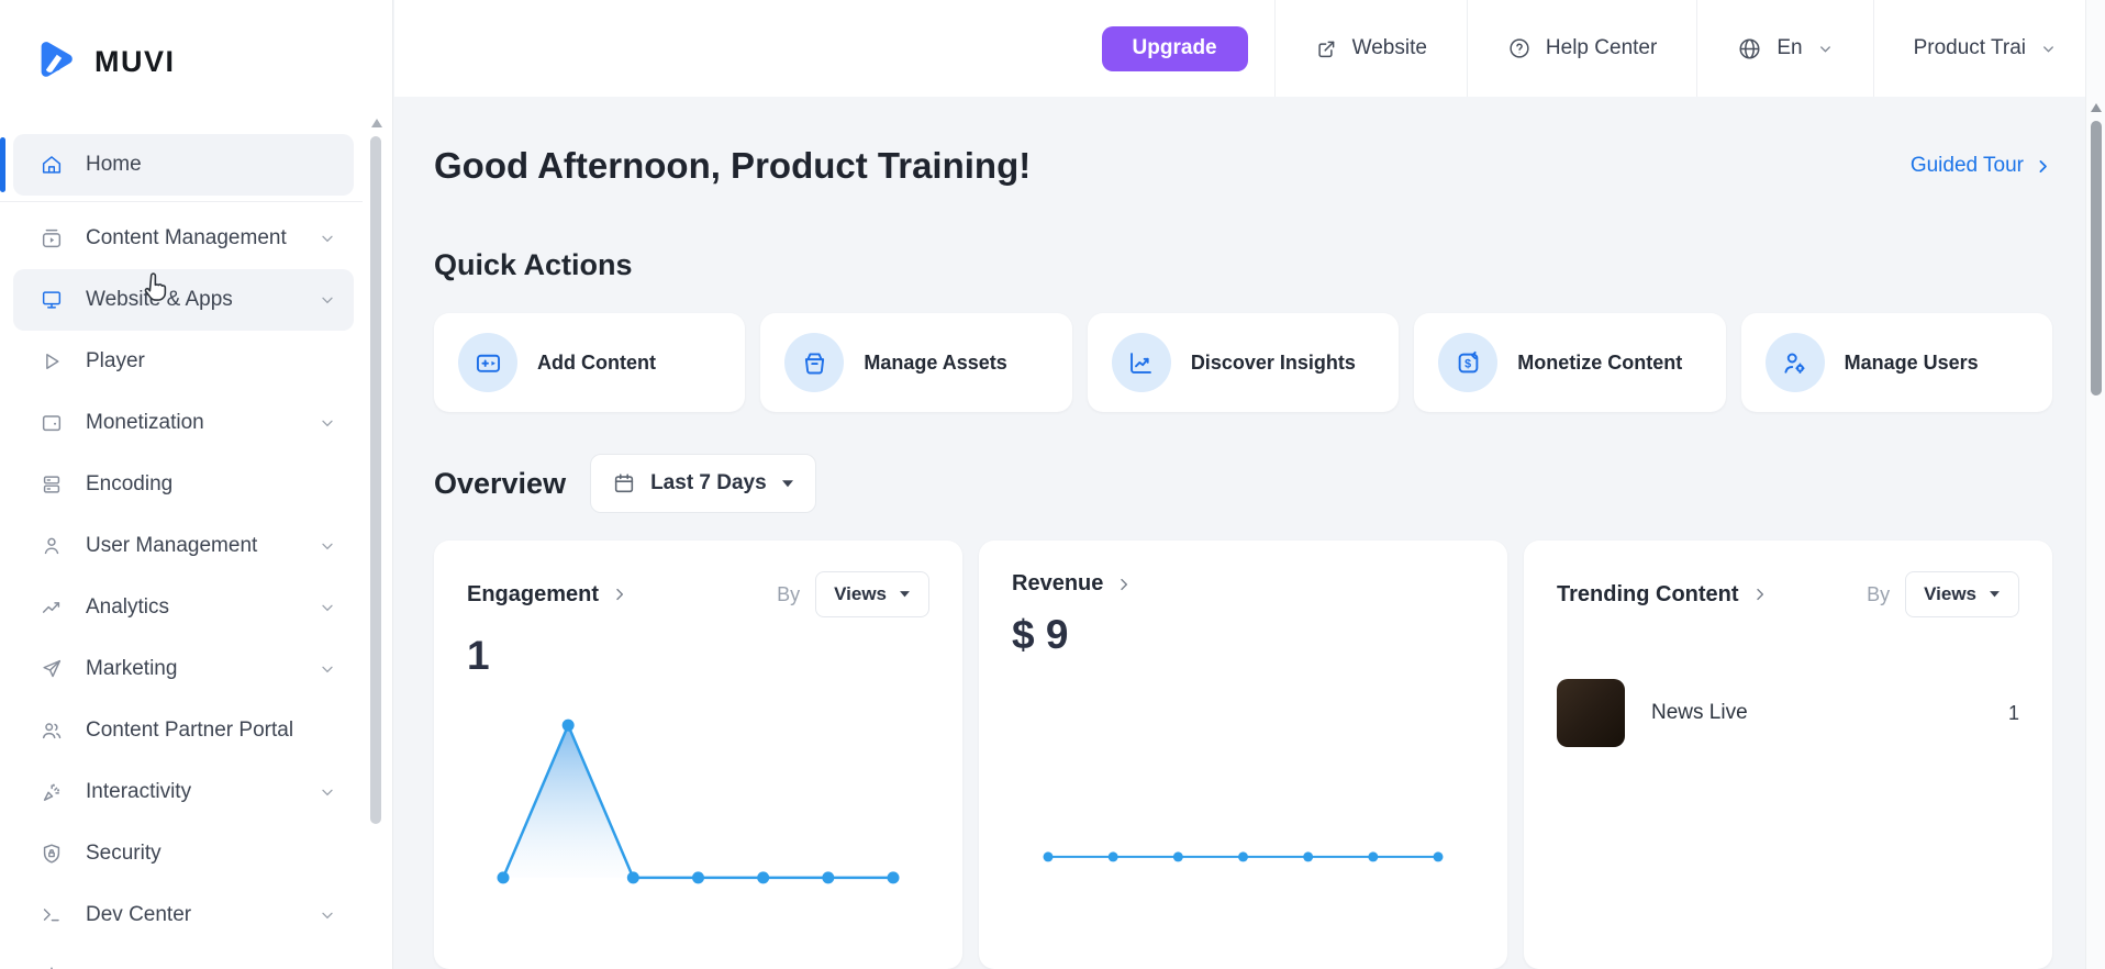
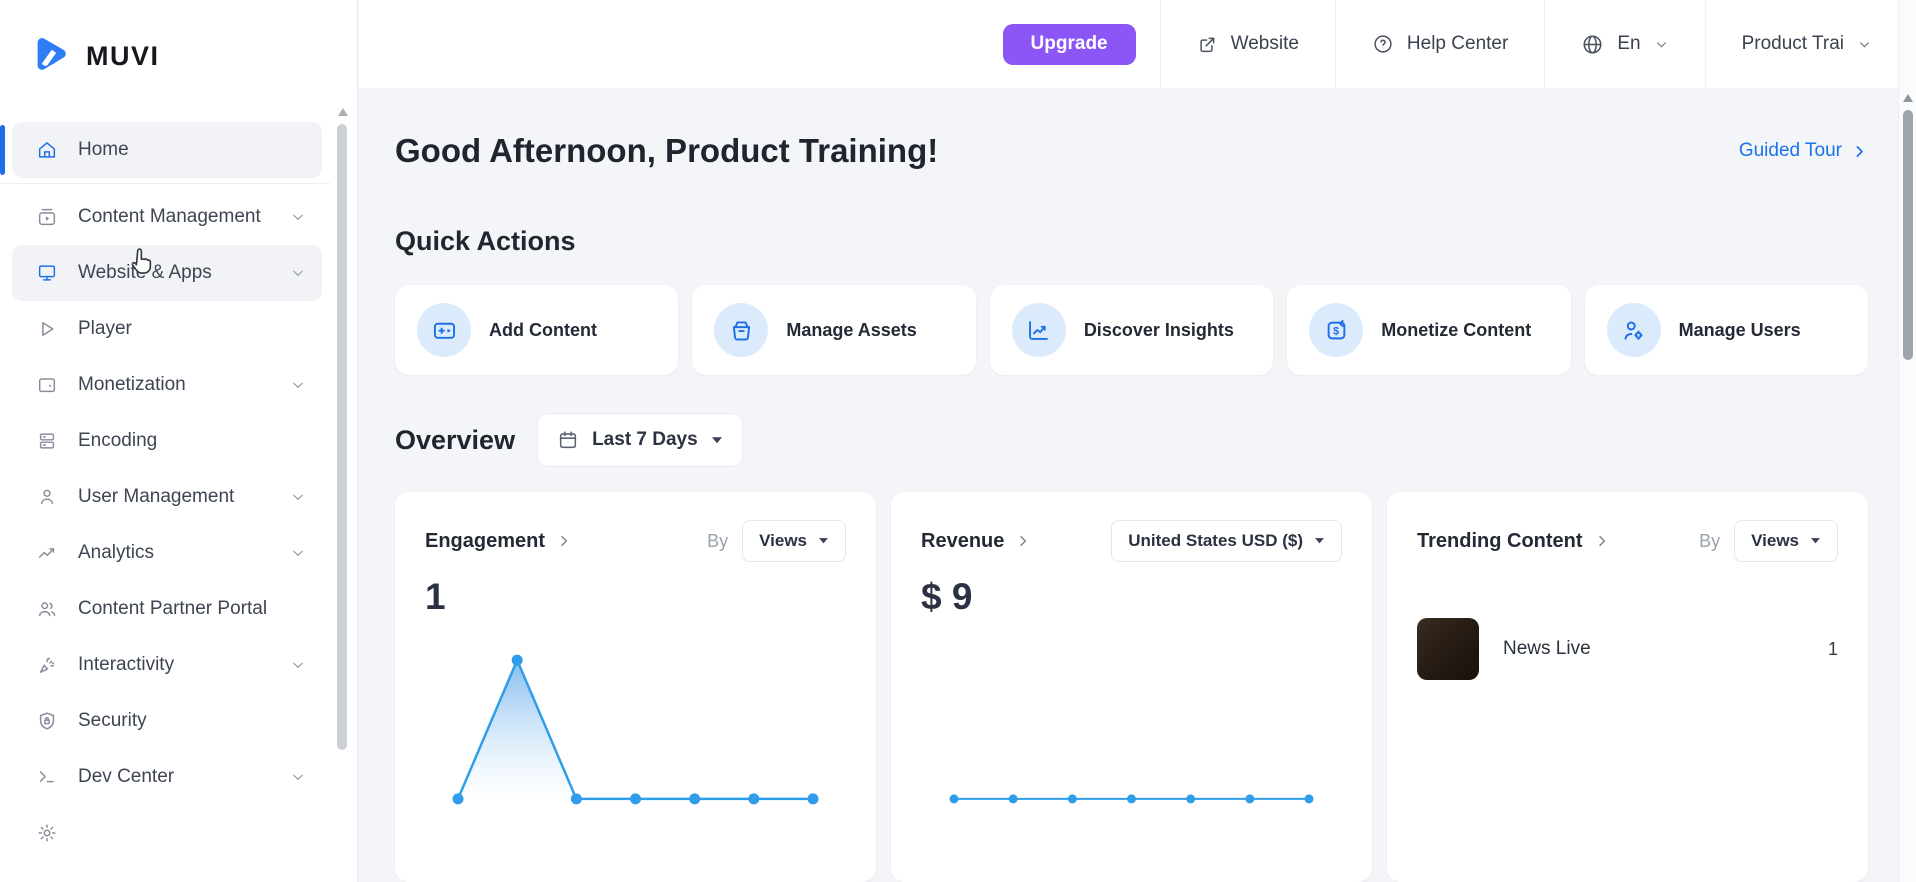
  MUVI
  Home
  Content Management
  Websit & Apps
  Player
  Monetization
  Encoding
  User Management
  Analytics
- Marketing
  Content Partner Portal
  Interactivity
  Security
  Dev Center
  Upgrade
  Website
  Help Center
  En
  Product Trai
  Good Afternoon, Product Training!
  Guided Tour
  Quick Actions
  Add Content
  Manage Assets
  Discover Insights
  $
  Monetize Content
  Manage Users
  Overview
  Last 7 Days
  Engagement
  By
  Views
  1
  Revenue
+ United States USD ($)
  $ 9
  Trending Content
  By
  Views
  News Live
  1
